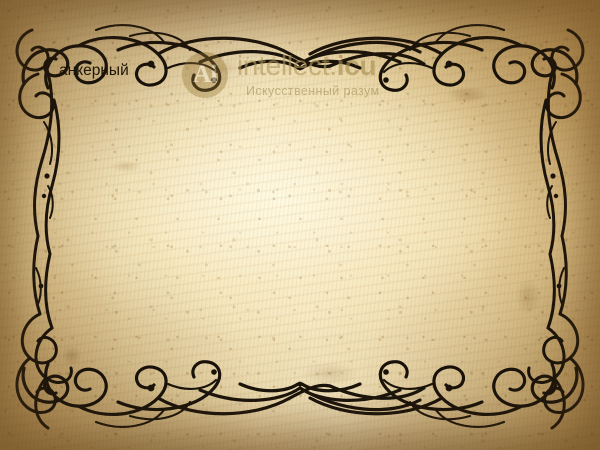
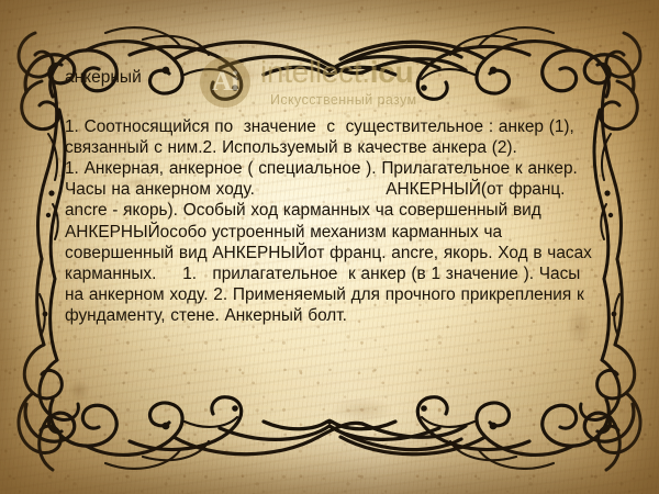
  Ai
  intellect.icu
  Искусственный разум
  анкерный
+ 1. Соотносящийся по значение с существительное : анкер (1), связанный с ним.2. Используемый в качестве анкера (2). 1. Анкерная, анкерное ( специальное ). Прилагательное к анкер. Часы на анкерном ходу. АНКЕРНЫЙ(от франц. ancre - якорь). Особый ход карманных ча совершенный вид АНКЕРНЫЙособо устроенный механизм карманных ча совершенный вид АНКЕРНЫЙот франц. ancre, якорь. Ход в часах карманных. 1. прилагательное к анкер (в 1 значение ). Часы на анкерном ходу. 2. Применяемый для прочного прикрепления к фундаменту, стене. Анкерный болт.
